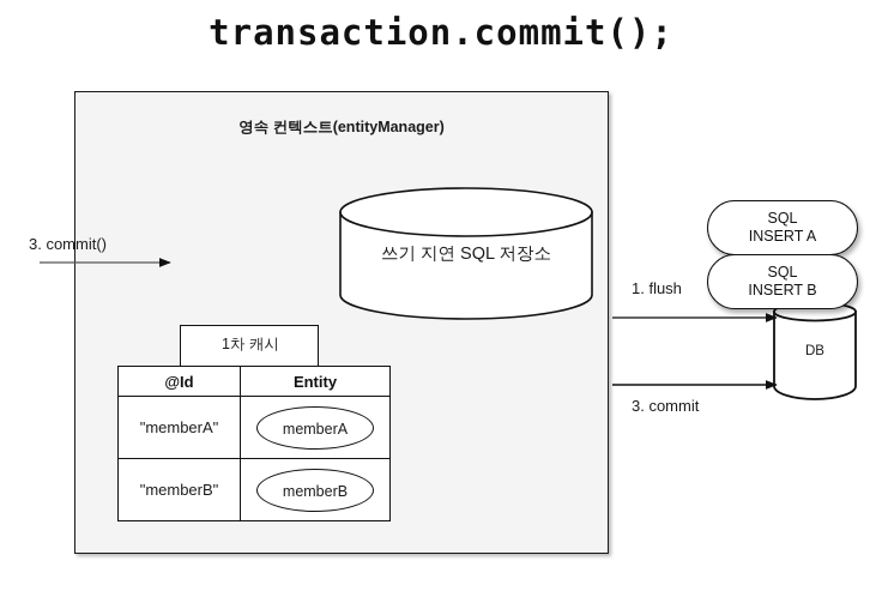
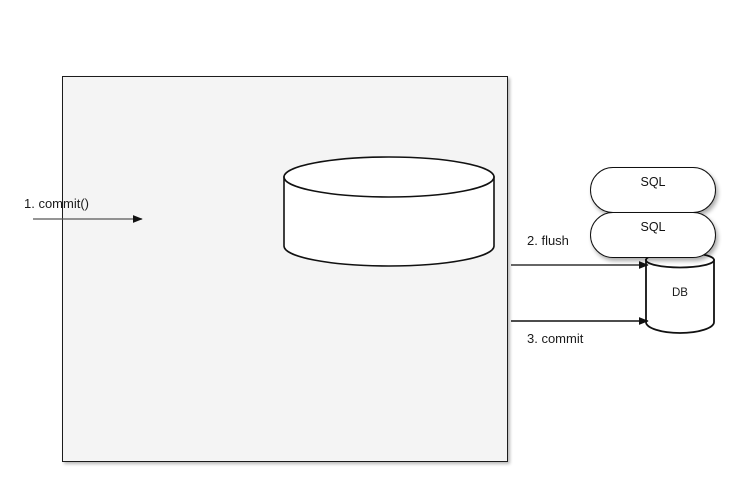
- transaction.commit();
- 영속 컨텍스트(entityManager)
- 쓰기 지연 SQL 저장소
- 1차 캐시
- @Id	Entity
- "memberA"	memberA
- "memberB"	memberB
  DB
  SQL
- INSERT A
  SQL
- INSERT B
- 3. commit()
+ 1. commit()
- 1. flush
+ 2. flush
  3. commit
